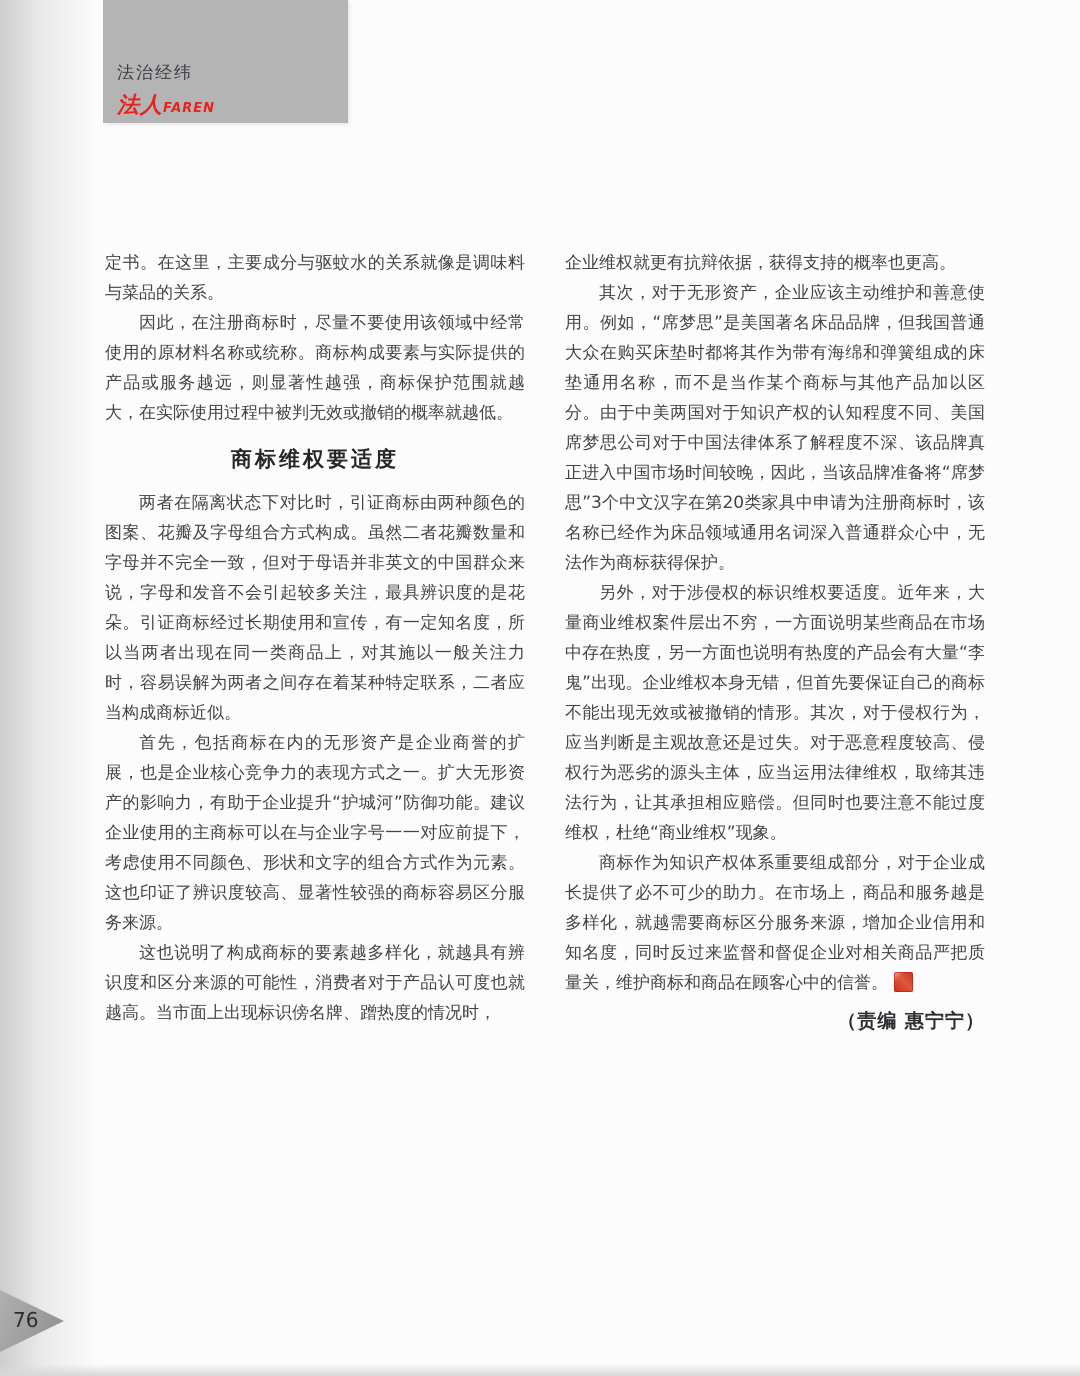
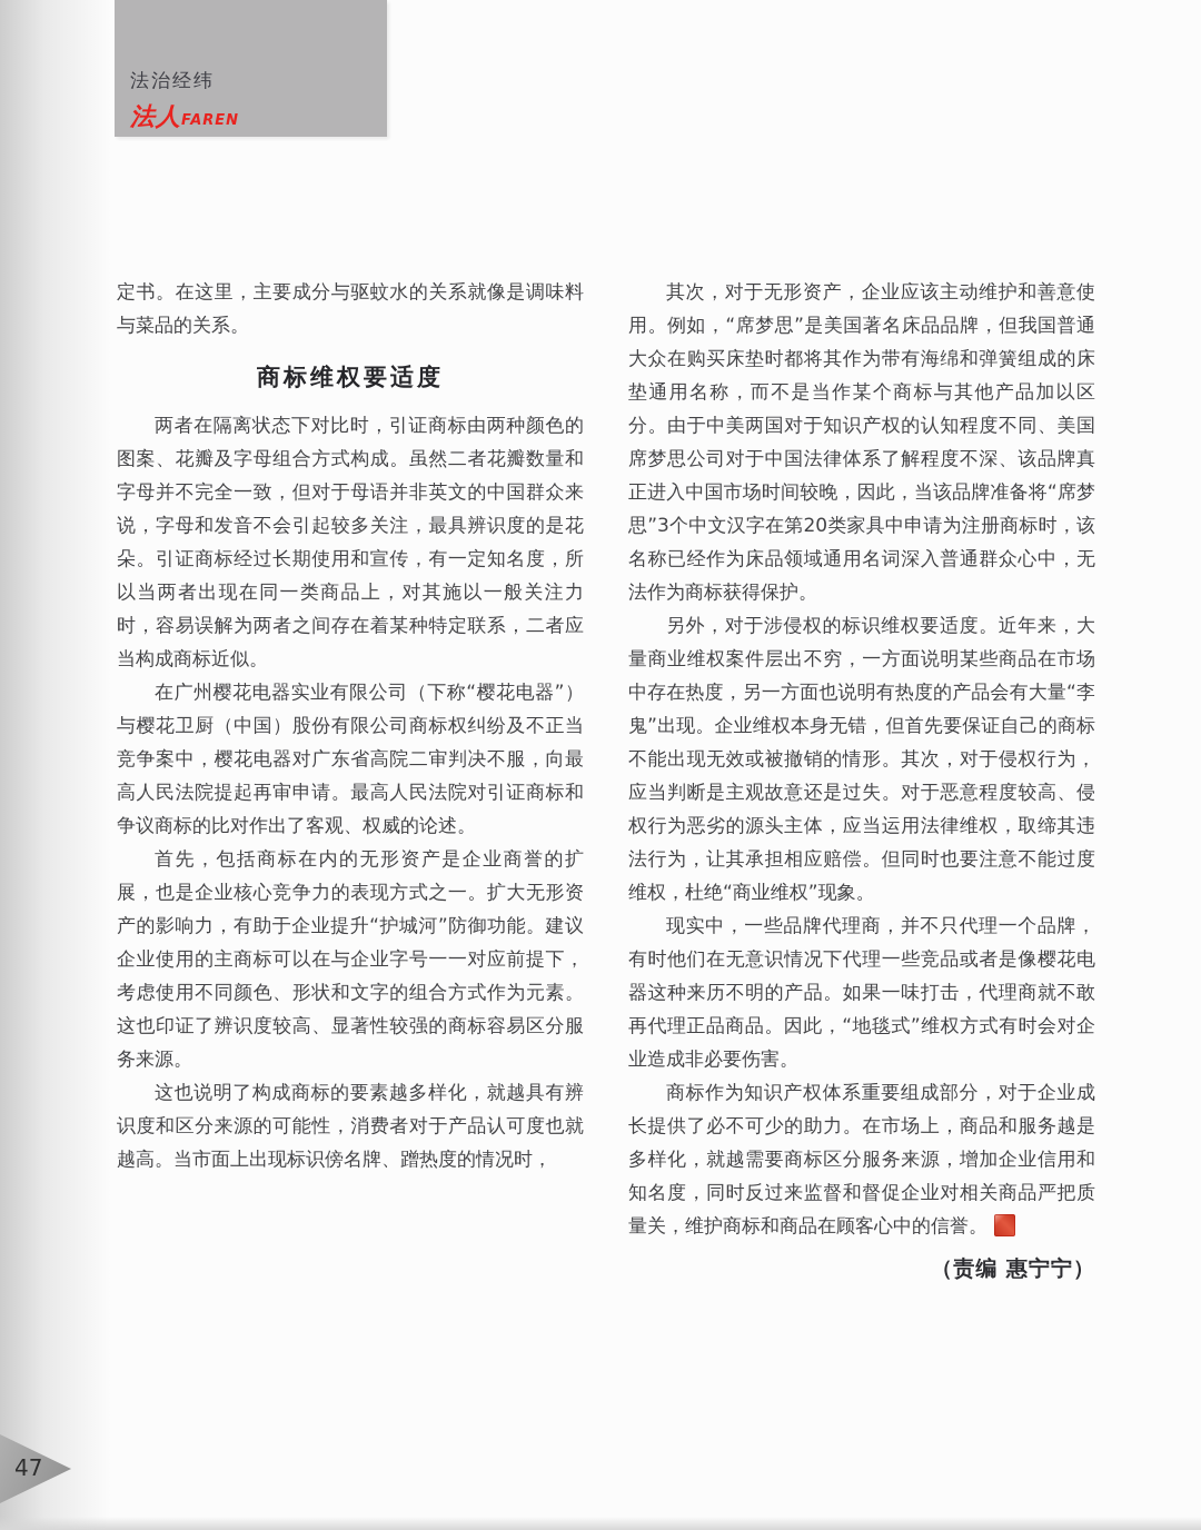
  法治经纬
  法人FAREN
  定书。在这里，主要成分与驱蚊水的关系就像是调味料与菜品的关系。
- 因此，在注册商标时，尽量不要使用该领域中经常使用的原材料名称或统称。商标构成要素与实际提供的产品或服务越远，则显著性越强，商标保护范围就越大，在实际使用过程中被判无效或撤销的概率就越低。
  商标维权要适度
  两者在隔离状态下对比时，引证商标由两种颜色的图案、花瓣及字母组合方式构成。虽然二者花瓣数量和字母并不完全一致，但对于母语并非英文的中国群众来说，字母和发音不会引起较多关注，最具辨识度的是花朵。引证商标经过长期使用和宣传，有一定知名度，所以当两者出现在同一类商品上，对其施以一般关注力时，容易误解为两者之间存在着某种特定联系，二者应当构成商标近似。
+ 在广州樱花电器实业有限公司（下称“樱花电器”）与樱花卫厨（中国）股份有限公司商标权纠纷及不正当竞争案中，樱花电器对广东省高院二审判决不服，向最高人民法院提起再审申请。最高人民法院对引证商标和争议商标的比对作出了客观、权威的论述。
  首先，包括商标在内的无形资产是企业商誉的扩展，也是企业核心竞争力的表现方式之一。扩大无形资产的影响力，有助于企业提升“护城河”防御功能。建议企业使用的主商标可以在与企业字号一一对应前提下，考虑使用不同颜色、形状和文字的组合方式作为元素。这也印证了辨识度较高、显著性较强的商标容易区分服务来源。
  这也说明了构成商标的要素越多样化，就越具有辨识度和区分来源的可能性，消费者对于产品认可度也就越高。当市面上出现标识傍名牌、蹭热度的情况时，
- 企业维权就更有抗辩依据，获得支持的概率也更高。
  其次，对于无形资产，企业应该主动维护和善意使用。例如，“席梦思”是美国著名床品品牌，但我国普通大众在购买床垫时都将其作为带有海绵和弹簧组成的床垫通用名称，而不是当作某个商标与其他产品加以区分。由于中美两国对于知识产权的认知程度不同、美国席梦思公司对于中国法律体系了解程度不深、该品牌真正进入中国市场时间较晚，因此，当该品牌准备将“席梦思”3个中文汉字在第20类家具中申请为注册商标时，该名称已经作为床品领域通用名词深入普通群众心中，无法作为商标获得保护。
  另外，对于涉侵权的标识维权要适度。近年来，大量商业维权案件层出不穷，一方面说明某些商品在市场中存在热度，另一方面也说明有热度的产品会有大量“李鬼”出现。企业维权本身无错，但首先要保证自己的商标不能出现无效或被撤销的情形。其次，对于侵权行为，应当判断是主观故意还是过失。对于恶意程度较高、侵权行为恶劣的源头主体，应当运用法律维权，取缔其违法行为，让其承担相应赔偿。但同时也要注意不能过度维权，杜绝“商业维权”现象。
+ 现实中，一些品牌代理商，并不只代理一个品牌，有时他们在无意识情况下代理一些竞品或者是像樱花电器这种来历不明的产品。如果一味打击，代理商就不敢再代理正品商品。因此，“地毯式”维权方式有时会对企业造成非必要伤害。
  商标作为知识产权体系重要组成部分，对于企业成长提供了必不可少的助力。在市场上，商品和服务越是多样化，就越需要商标区分服务来源，增加企业信用和知名度，同时反过来监督和督促企业对相关商品严把质量关，维护商标和商品在顾客心中的信誉。
  （责编 惠宁宁）
- 76
+ 47
